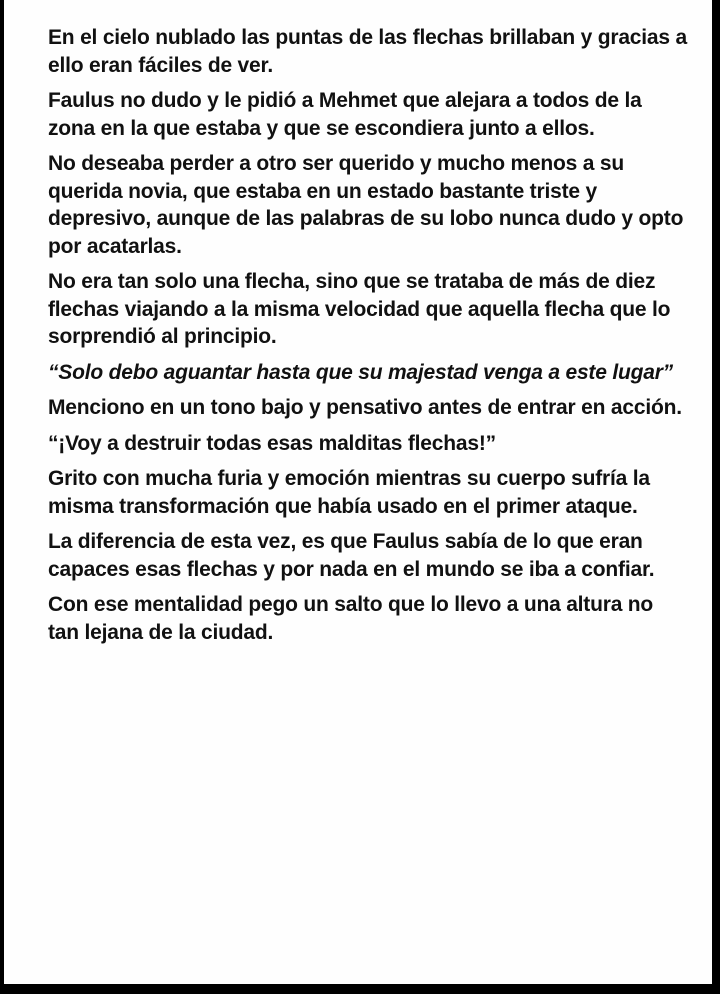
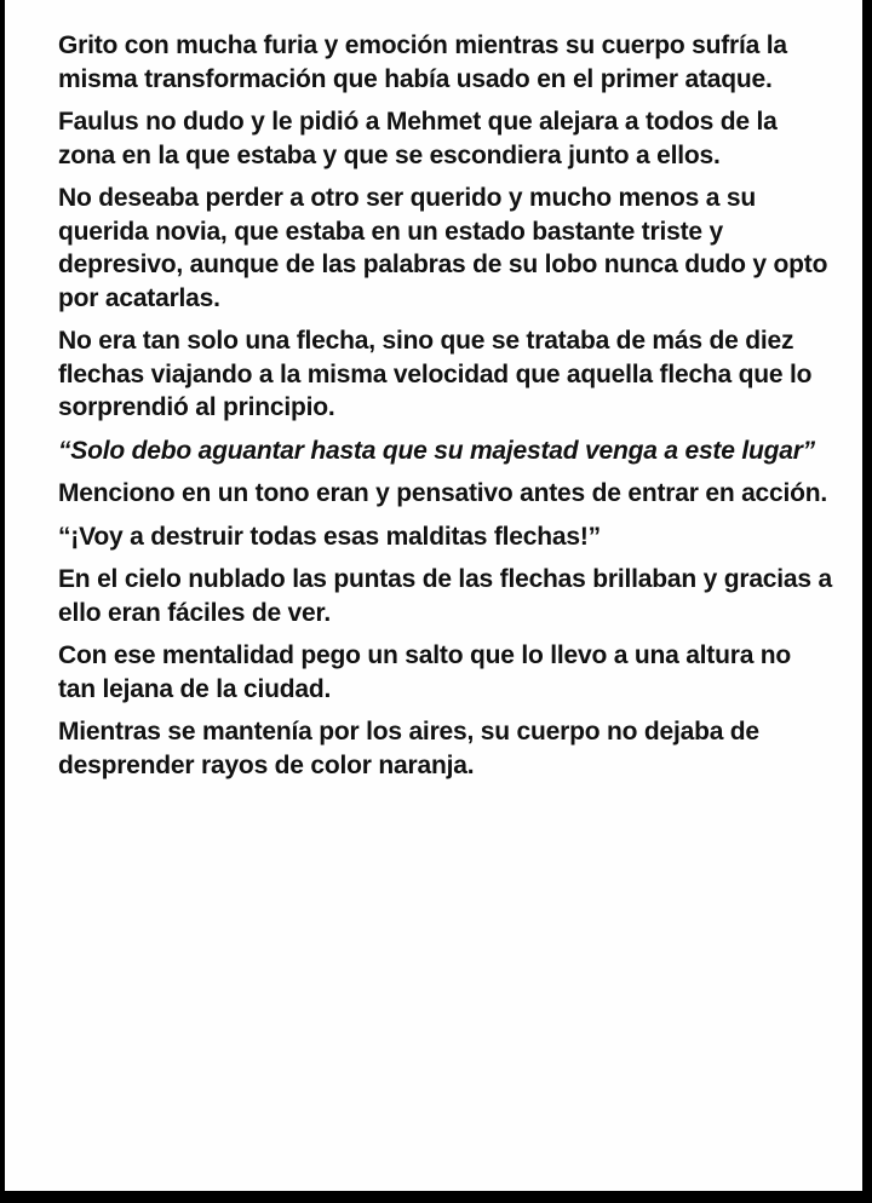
- En el cielo nublado las puntas de las flechas brillaban y gracias a ello eran fáciles de ver.
+ Grito con mucha furia y emoción mientras su cuerpo sufría la misma transformación que había usado en el primer ataque.
  Faulus no dudo y le pidió a Mehmet que alejara a todos de la zona en la que estaba y que se escondiera junto a ellos.
  No deseaba perder a otro ser querido y mucho menos a su querida novia, que estaba en un estado bastante triste y depresivo, aunque de las palabras de su lobo nunca dudo y opto por acatarlas.
  No era tan solo una flecha, sino que se trataba de más de diez flechas viajando a la misma velocidad que aquella flecha que lo sorprendió al principio.
  “Solo debo aguantar hasta que su majestad venga a este lugar”
- Menciono en un tono bajo y pensativo antes de entrar en acción.
+ Menciono en un tono eran y pensativo antes de entrar en acción.
  “¡Voy a destruir todas esas malditas flechas!”
- Grito con mucha furia y emoción mientras su cuerpo sufría la misma transformación que había usado en el primer ataque.
+ En el cielo nublado las puntas de las flechas brillaban y gracias a ello eran fáciles de ver.
- La diferencia de esta vez, es que Faulus sabía de lo que eran capaces esas flechas y por nada en el mundo se iba a confiar.
  Con ese mentalidad pego un salto que lo llevo a una altura no tan lejana de la ciudad.
+ Mientras se mantenía por los aires, su cuerpo no dejaba de desprender rayos de color naranja.
